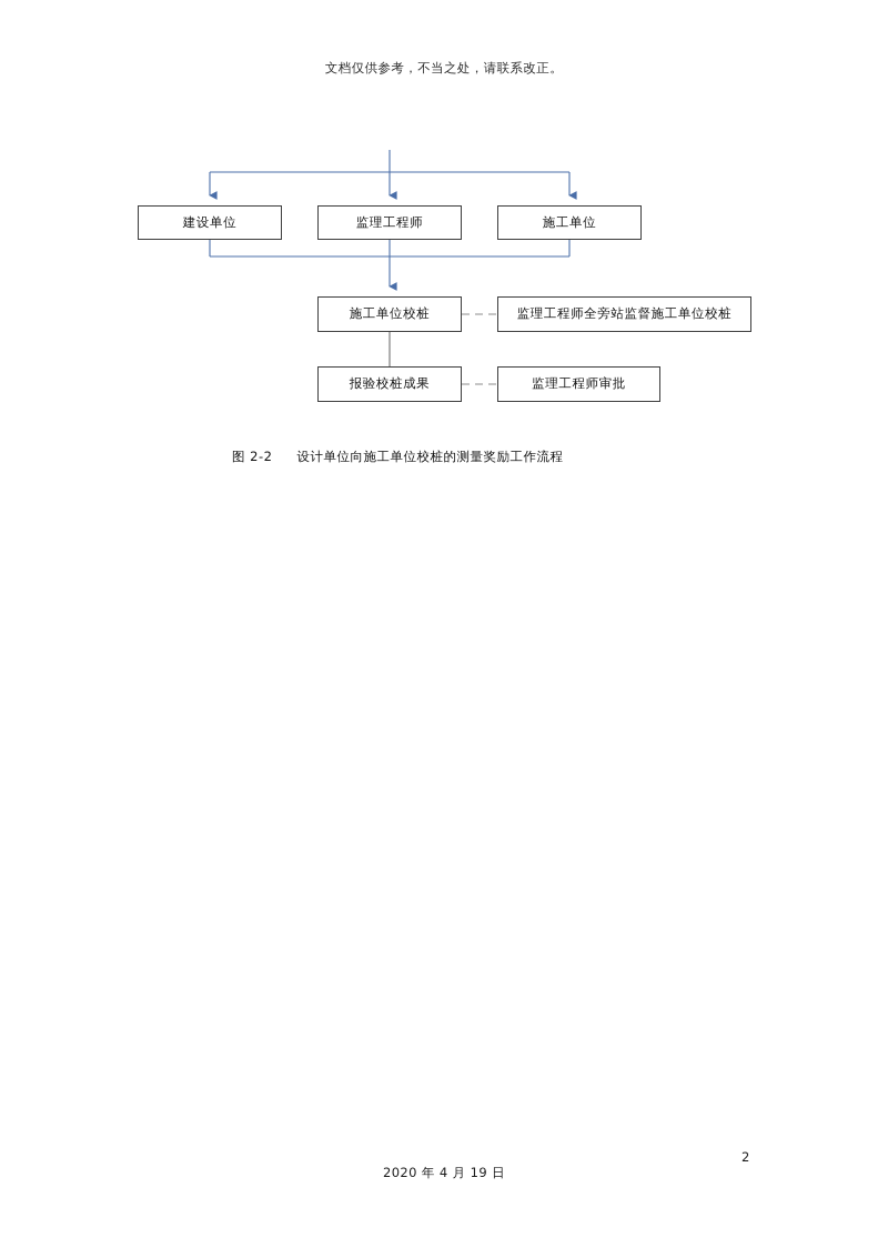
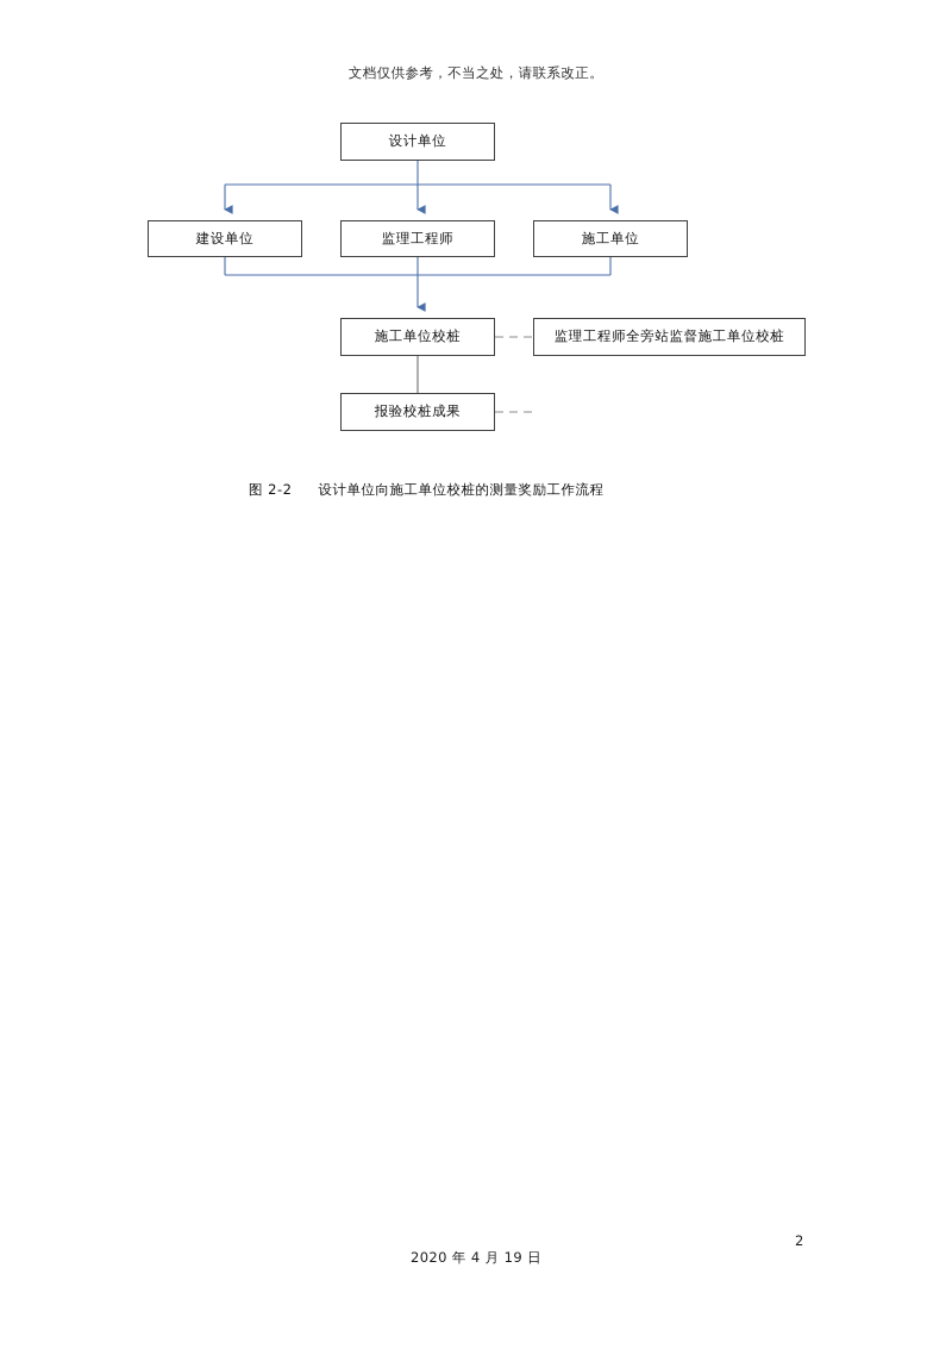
  文档仅供参考，不当之处，请联系改正。
+ 设计单位
  建设单位
  监理工程师
  施工单位
  施工单位校桩
  监理工程师全旁站监督施工单位校桩
  报验校桩成果
- 监理工程师审批
  图 2-2 设计单位向施工单位校桩的测量奖励工作流程
  2
  2020 年 4 月 19 日
